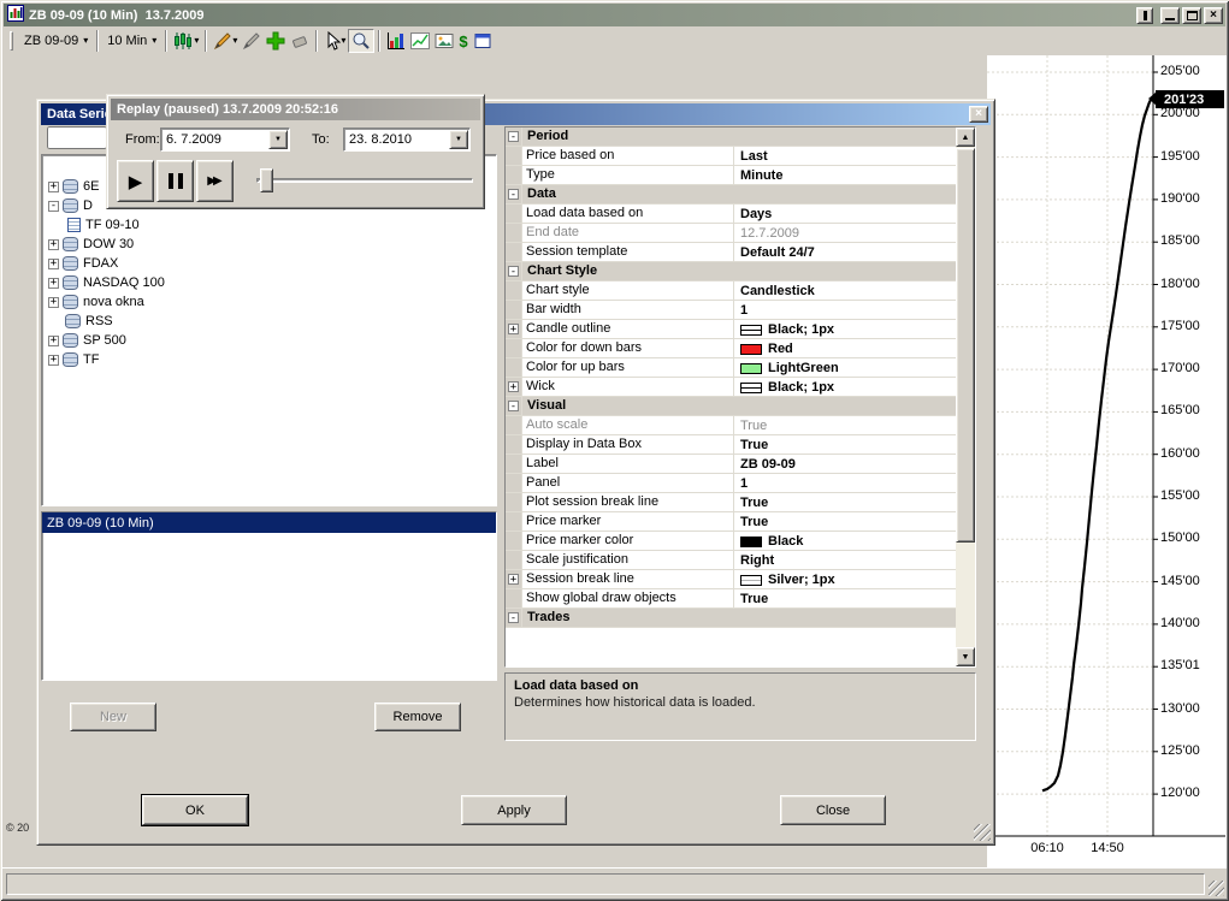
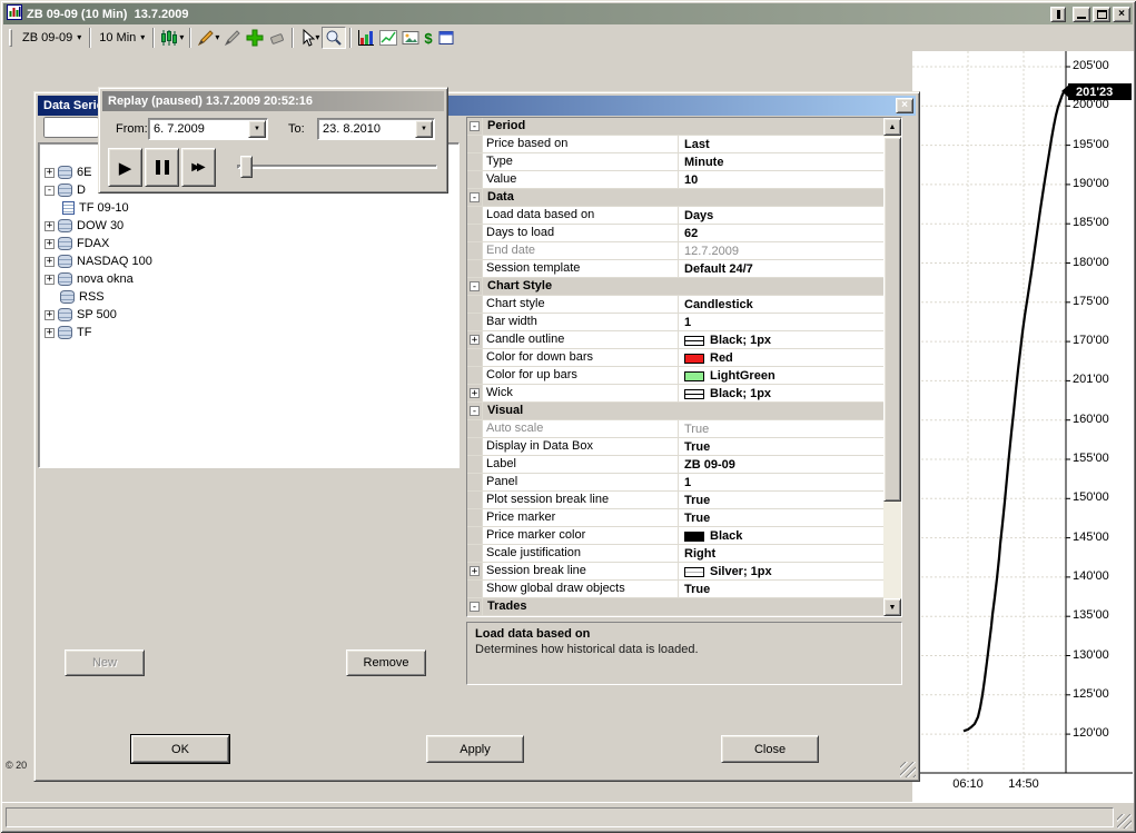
  ZB 09-09 (10 Min) 13.7.2009
  ×
  ZB 09-09
  ▾
  10 Min
  ▾
  ▾
  ▾
  ▾
  $
  205'00
  200'00
  195'00
  190'00
  185'00
  180'00
  175'00
  170'00
- 165'00
+ 201'00
  160'00
  155'00
  150'00
  145'00
  140'00
- 135'01
+ 135'00
  130'00
  125'00
  120'00
  201'23
  06:10
  14:50
  © 20
  Data Seri
  ×
  +
  6E
  -
  D
  TF 09-10
  +
  DOW 30
  +
  FDAX
  +
  NASDAQ 100
  +
  nova okna
  RSS
  +
  SP 500
  +
  TF
- ZB 09-09 (10 Min)
  New
  Remove
  -
  Period
  Price based on
  Last
  Type
  Minute
+ Value
+ 10
  -
  Data
  Load data based on
  Days
+ Days to load
+ 62
  End date
  12.7.2009
  Session template
  Default 24/7
  -
  Chart Style
  Chart style
  Candlestick
  Bar width
  1
  +
  Candle outline
  Black; 1px
  Color for down bars
  Red
  Color for up bars
  LightGreen
  +
  Wick
  Black; 1px
  -
  Visual
  Auto scale
  True
  Display in Data Box
  True
  Label
  ZB 09-09
  Panel
  1
  Plot session break line
  True
  Price marker
  True
  Price marker color
  Black
  Scale justification
  Right
  +
  Session break line
  Silver; 1px
  Show global draw objects
  True
  -
  Trades
  Load data based on
  Determines how historical data is loaded.
  OK
  Apply
  Close
  Replay (paused) 13.7.2009 20:52:16
  From:
  6. 7.2009
  To:
  23. 8.2010
  ▶
  ▶▶
